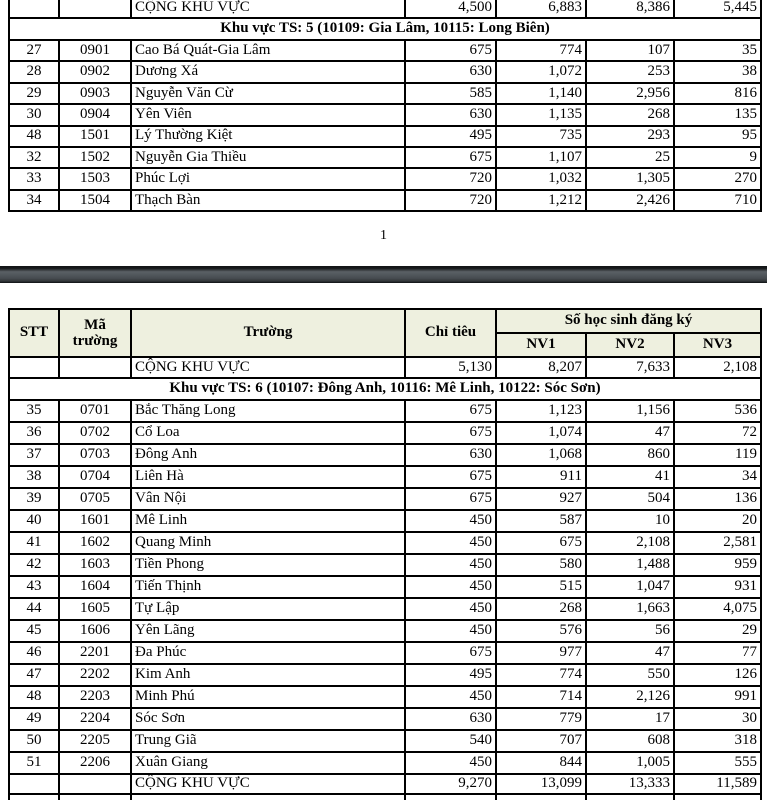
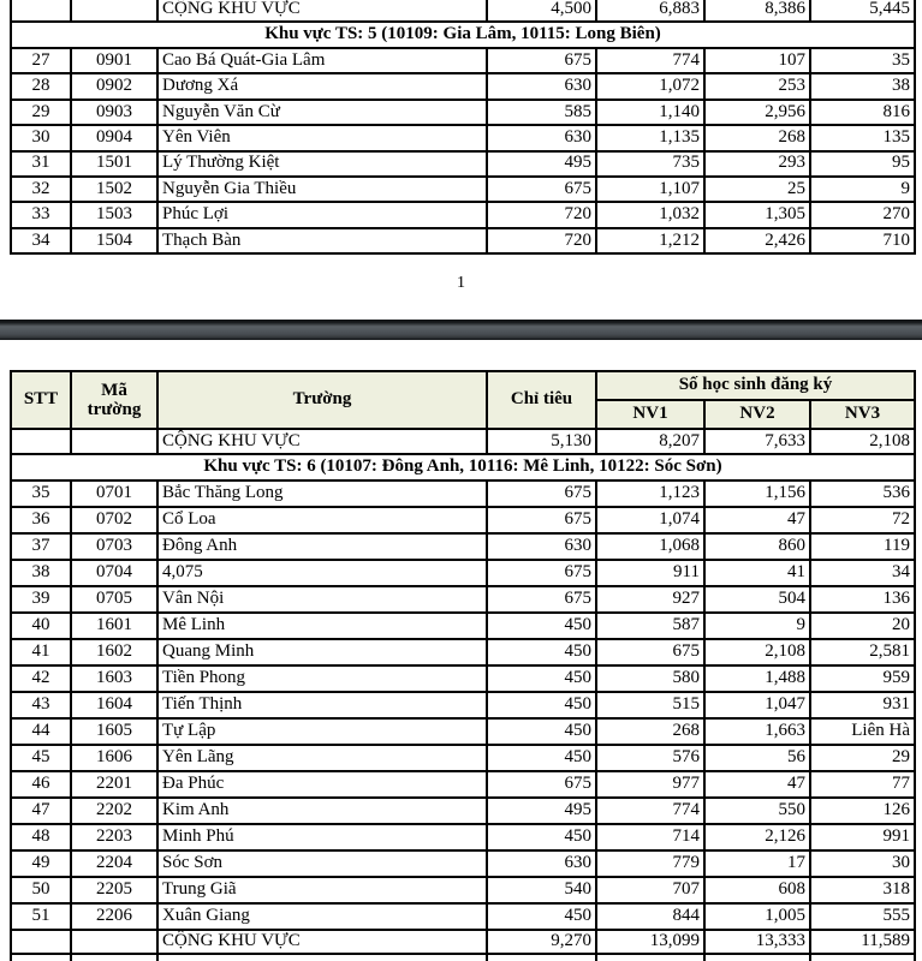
  		CỘNG KHU VỰC	4,500	6,883	8,386	5,445
  Khu vực TS: 5 (10109: Gia Lâm, 10115: Long Biên)
  27	0901	Cao Bá Quát-Gia Lâm	675	774	107	35
  28	0902	Dương Xá	630	1,072	253	38
  29	0903	Nguyễn Văn Cừ	585	1,140	2,956	816
  30	0904	Yên Viên	630	1,135	268	135
- 48	1501	Lý Thường Kiệt	495	735	293	95
+ 31	1501	Lý Thường Kiệt	495	735	293	95
  32	1502	Nguyễn Gia Thiều	675	1,107	25	9
  33	1503	Phúc Lợi	720	1,032	1,305	270
  34	1504	Thạch Bàn	720	1,212	2,426	710
  1
  STT	Mã trường	Trường	Chỉ tiêu	Số học sinh đăng ký
  NV1	NV2	NV3
  		CỘNG KHU VỰC	5,130	8,207	7,633	2,108
  Khu vực TS: 6 (10107: Đông Anh, 10116: Mê Linh, 10122: Sóc Sơn)
  35	0701	Bắc Thăng Long	675	1,123	1,156	536
  36	0702	Cổ Loa	675	1,074	47	72
  37	0703	Đông Anh	630	1,068	860	119
- 38	0704	Liên Hà	675	911	41	34
+ 38	0704	4,075	675	911	41	34
  39	0705	Vân Nội	675	927	504	136
- 40	1601	Mê Linh	450	587	10	20
+ 40	1601	Mê Linh	450	587	9	20
  41	1602	Quang Minh	450	675	2,108	2,581
  42	1603	Tiền Phong	450	580	1,488	959
  43	1604	Tiến Thịnh	450	515	1,047	931
- 44	1605	Tự Lập	450	268	1,663	4,075
+ 44	1605	Tự Lập	450	268	1,663	Liên Hà
  45	1606	Yên Lãng	450	576	56	29
  46	2201	Đa Phúc	675	977	47	77
  47	2202	Kim Anh	495	774	550	126
  48	2203	Minh Phú	450	714	2,126	991
  49	2204	Sóc Sơn	630	779	17	30
  50	2205	Trung Giã	540	707	608	318
  51	2206	Xuân Giang	450	844	1,005	555
  		CỘNG KHU VỰC	9,270	13,099	13,333	11,589
